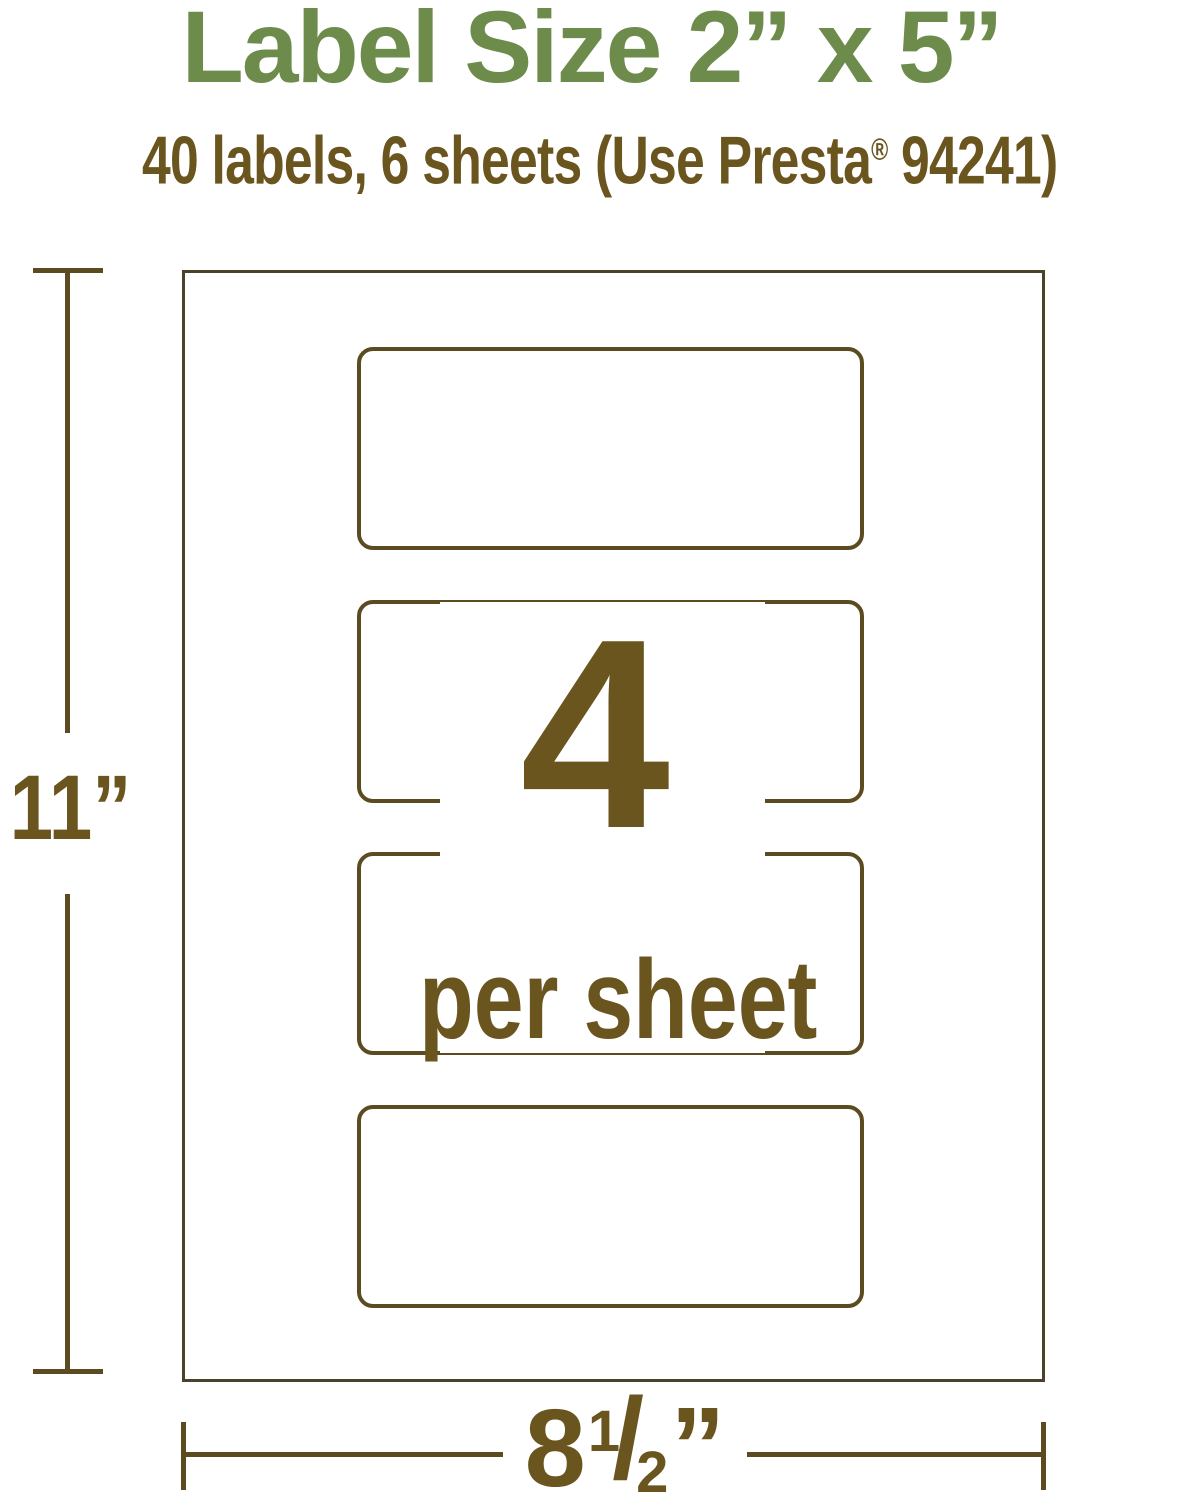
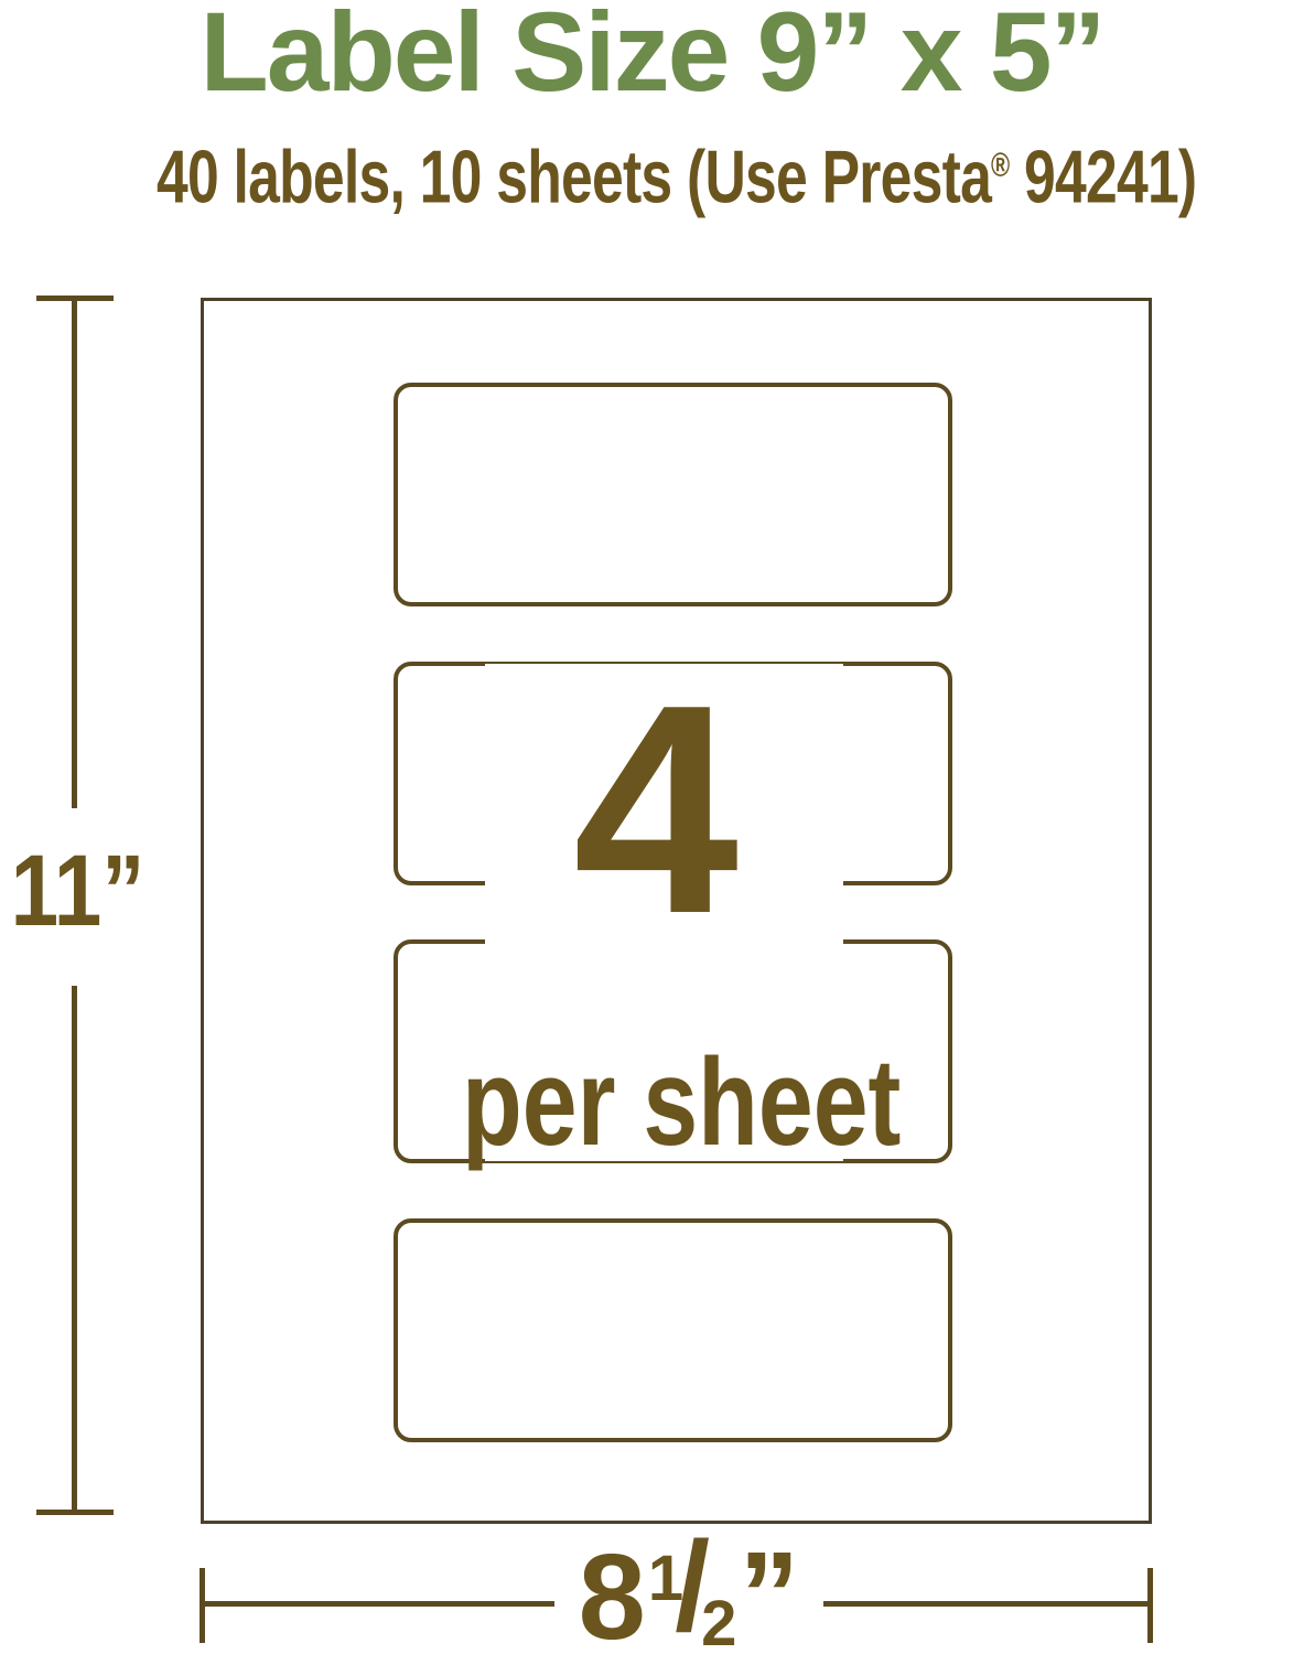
- Label Size 2” x 5”
+ Label Size 9” x 5”
- 40 labels, 6 sheets (Use Presta® 94241)
+ 40 labels, 10 sheets (Use Presta® 94241)
  4
  per sheet
  11”
  81/2”
